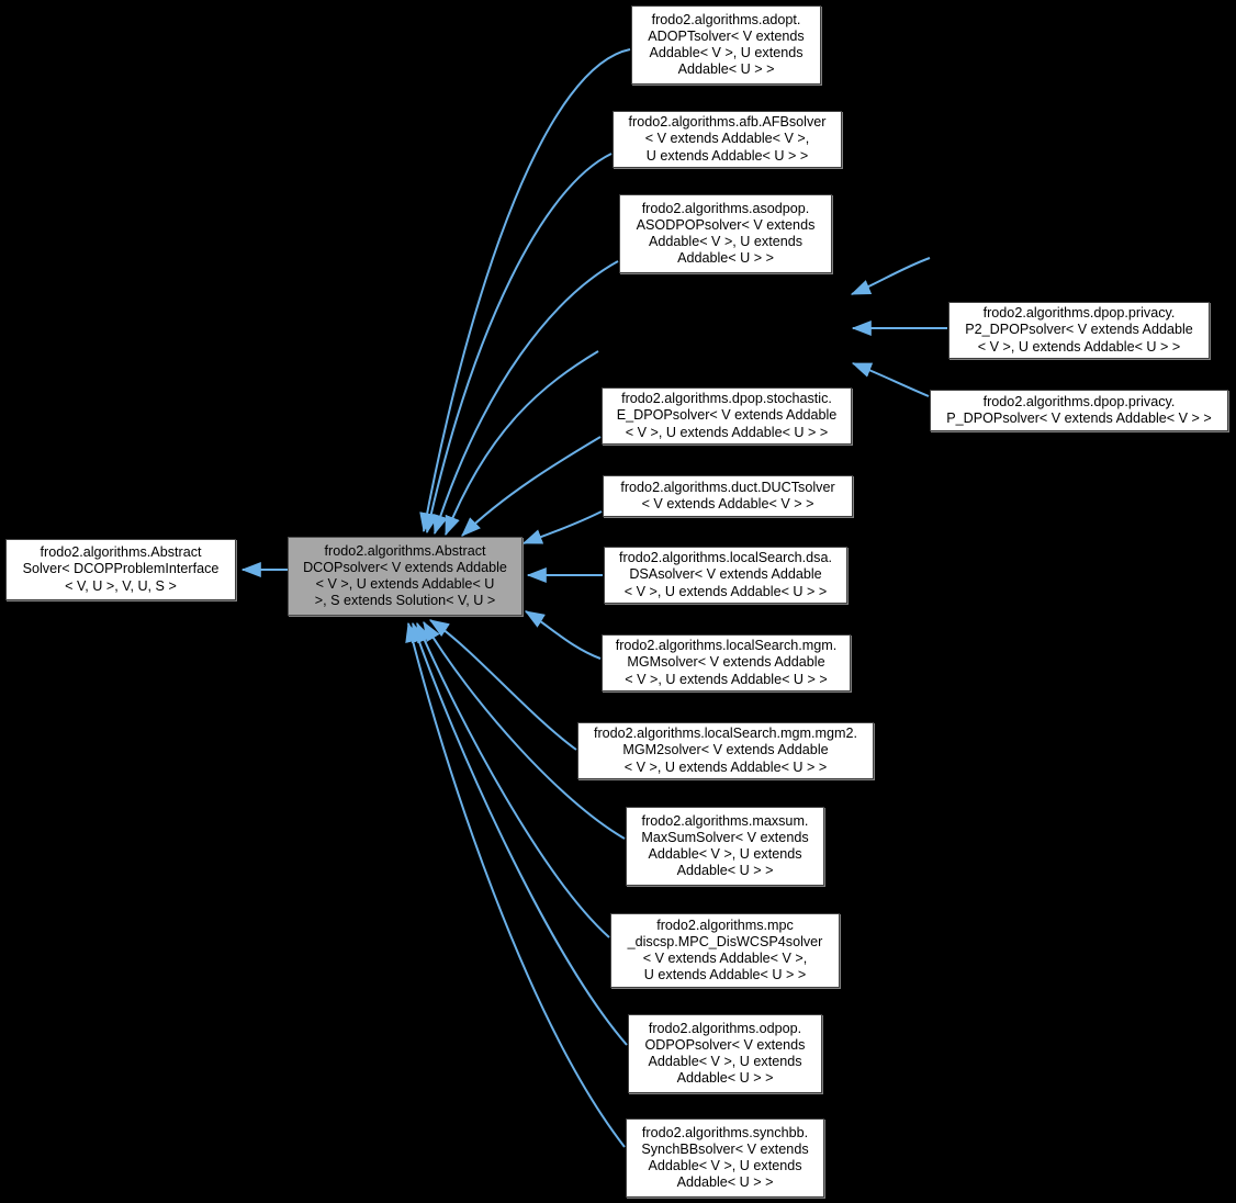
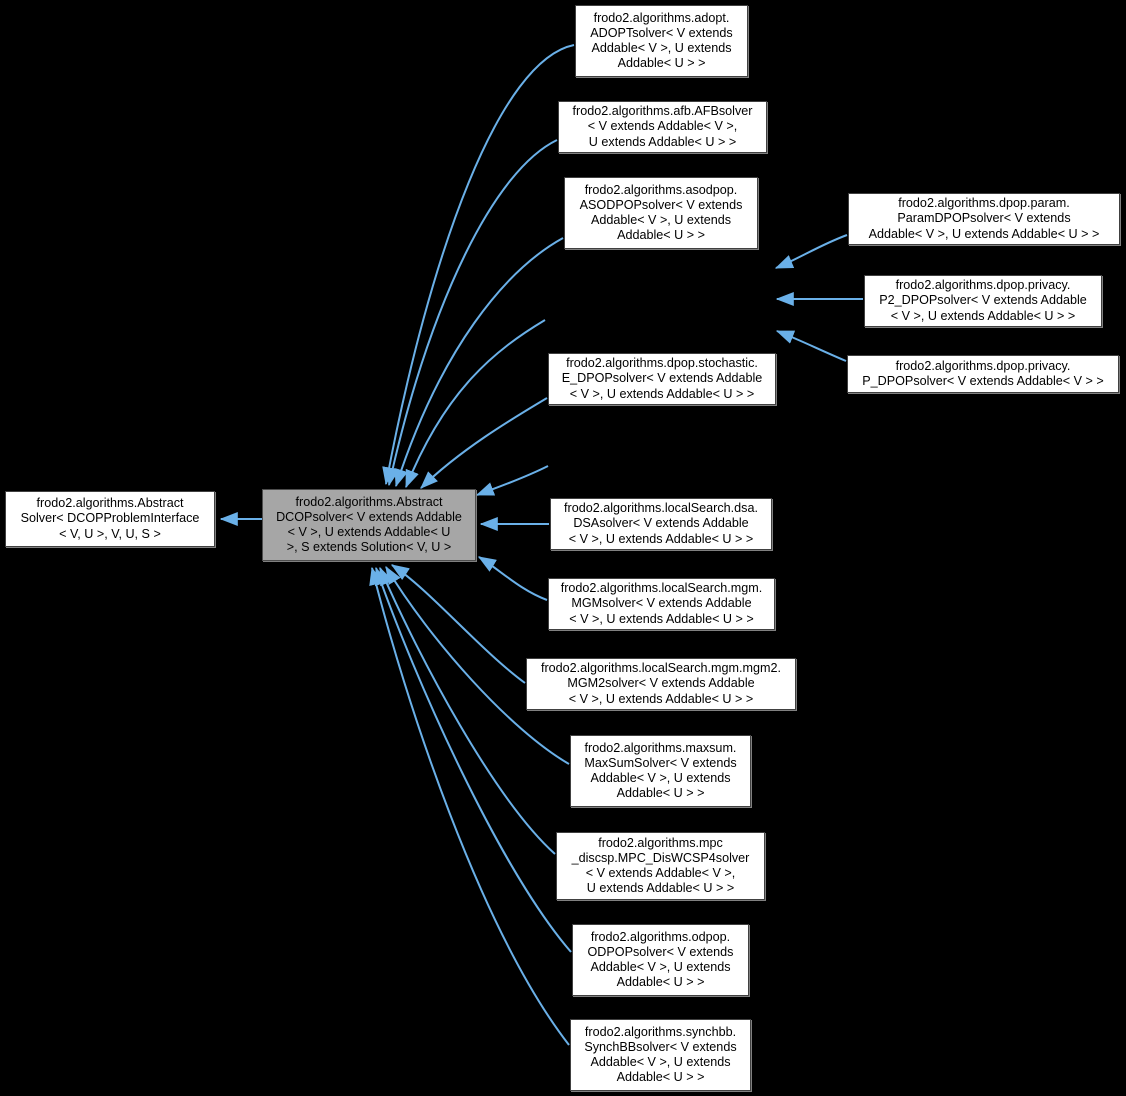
  frodo2.algorithms.Abstract
  Solver< DCOPProblemInterface
  < V, U >, V, U, S >
  frodo2.algorithms.Abstract
  DCOPsolver< V extends Addable
  < V >, U extends Addable< U
  >, S extends Solution< V, U >
  frodo2.algorithms.adopt.
  ADOPTsolver< V extends
  Addable< V >, U extends
  Addable< U > >
  frodo2.algorithms.afb.AFBsolver
  < V extends Addable< V >,
  U extends Addable< U > >
  frodo2.algorithms.asodpop.
  ASODPOPsolver< V extends
  Addable< V >, U extends
  Addable< U > >
+ frodo2.algorithms.dpop.param.
+ ParamDPOPsolver< V extends
+ Addable< V >, U extends Addable< U > >
  frodo2.algorithms.dpop.privacy.
  P2_DPOPsolver< V extends Addable
  < V >, U extends Addable< U > >
  frodo2.algorithms.dpop.privacy.
  P_DPOPsolver< V extends Addable< V > >
  frodo2.algorithms.dpop.stochastic.
  E_DPOPsolver< V extends Addable
  < V >, U extends Addable< U > >
- frodo2.algorithms.duct.DUCTsolver
- < V extends Addable< V > >
  frodo2.algorithms.localSearch.dsa.
  DSAsolver< V extends Addable
  < V >, U extends Addable< U > >
  frodo2.algorithms.localSearch.mgm.
  MGMsolver< V extends Addable
  < V >, U extends Addable< U > >
  frodo2.algorithms.localSearch.mgm.mgm2.
  MGM2solver< V extends Addable
  < V >, U extends Addable< U > >
  frodo2.algorithms.maxsum.
  MaxSumSolver< V extends
  Addable< V >, U extends
  Addable< U > >
  frodo2.algorithms.mpc
  _discsp.MPC_DisWCSP4solver
  < V extends Addable< V >,
  U extends Addable< U > >
  frodo2.algorithms.odpop.
  ODPOPsolver< V extends
  Addable< V >, U extends
  Addable< U > >
  frodo2.algorithms.synchbb.
  SynchBBsolver< V extends
  Addable< V >, U extends
  Addable< U > >
